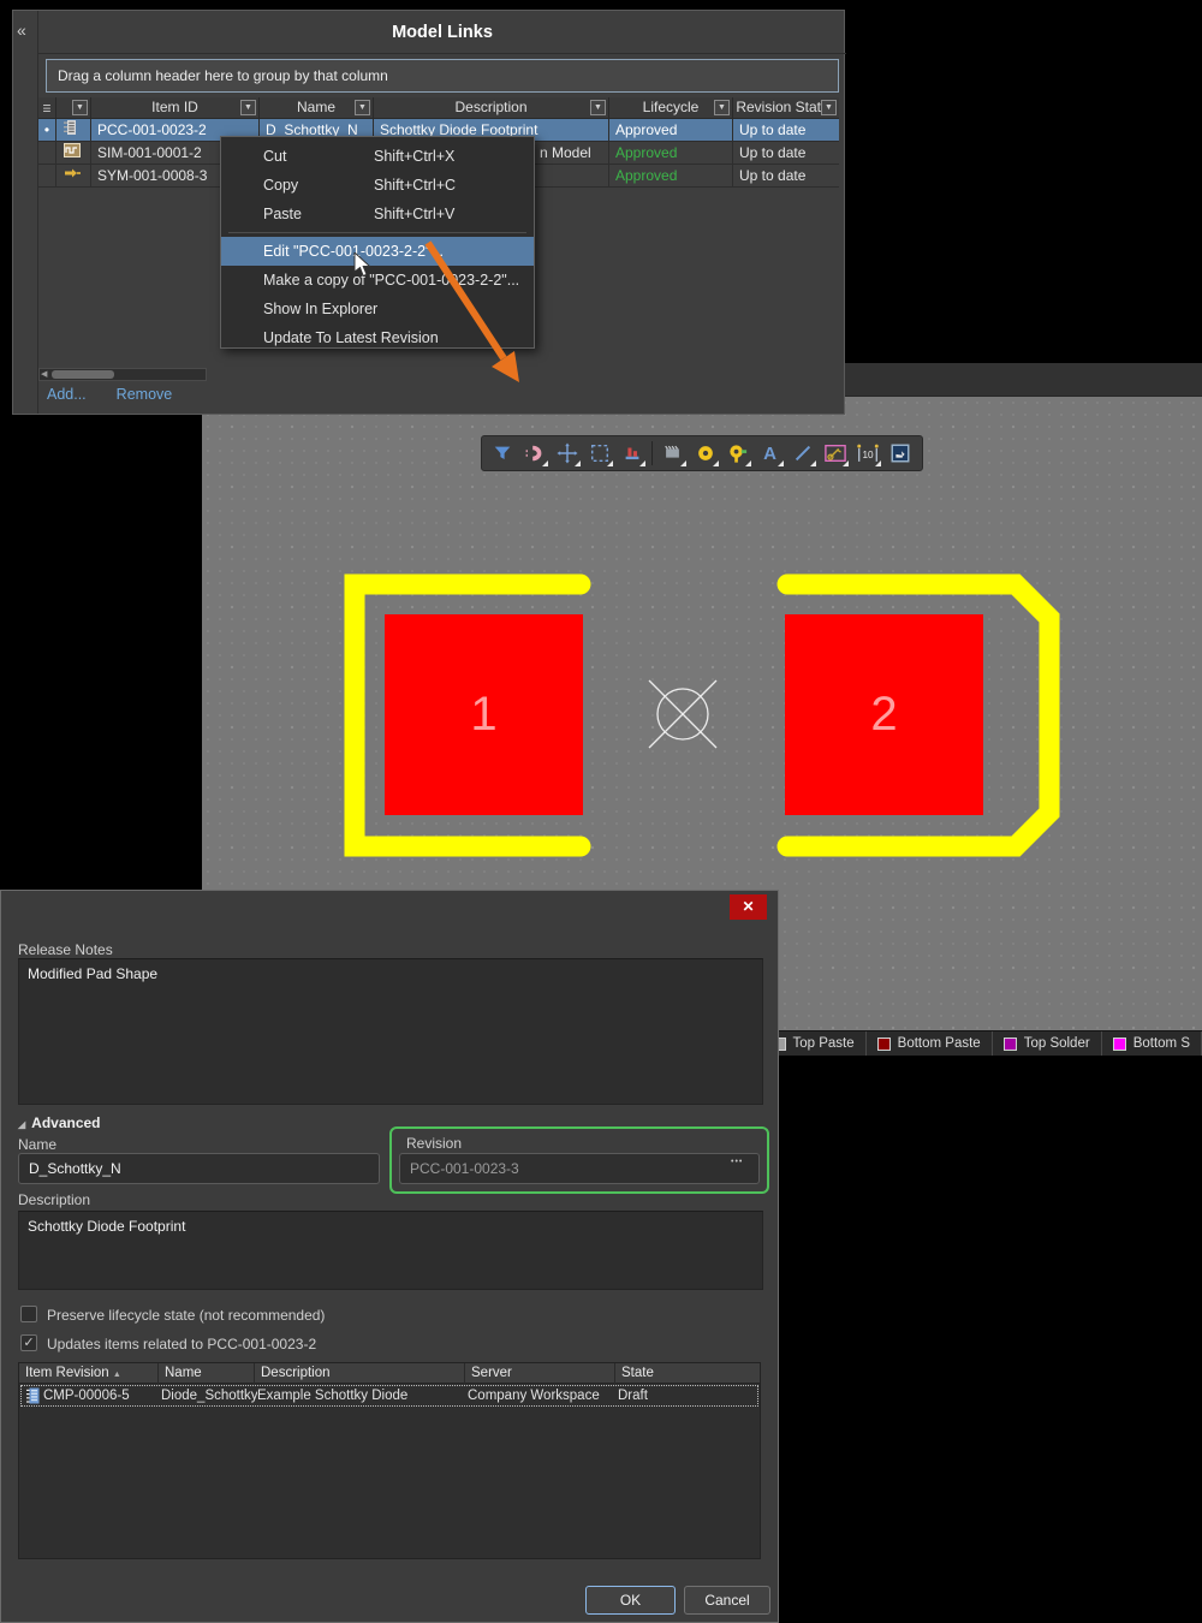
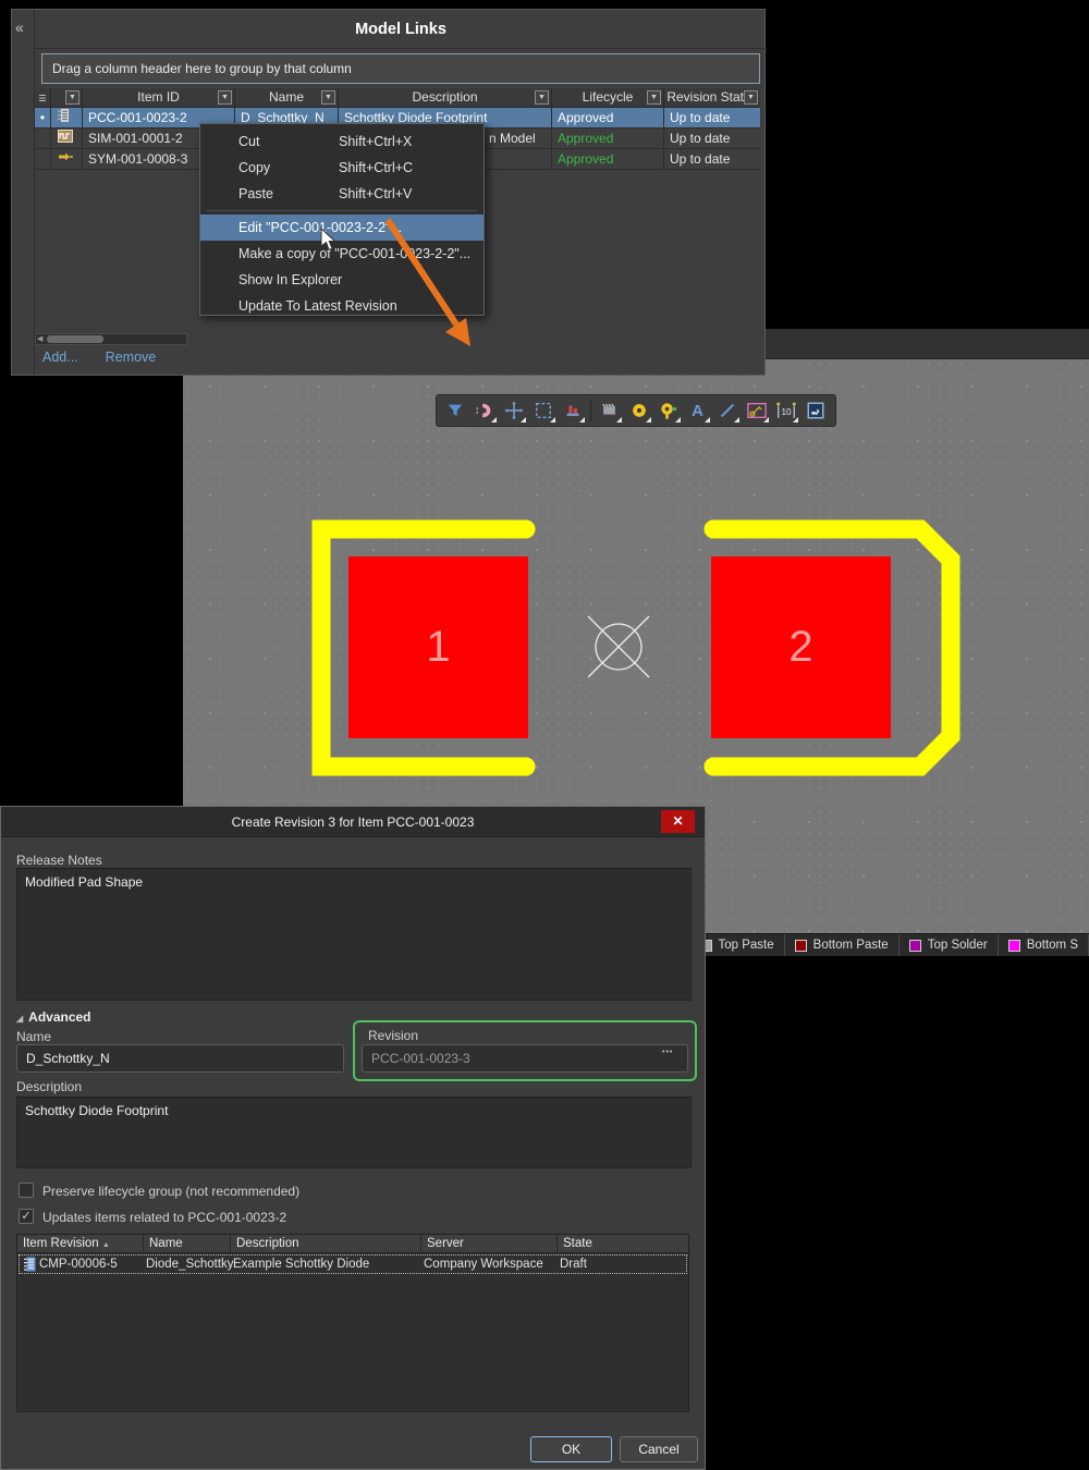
  1
  2
  A
  10
  Top Paste
  Bottom Paste
  Top Solder
  Bottom S
  «
  Model Links
  Drag a column header here to group by that column
  ☰
  Item ID
  Name
  Description
  Lifecycle
  Revision Stat
  •
  PCC-001-0023-2
  D_Schottky_N
  Schottky Diode Footprint
  Approved
  Up to date
  SIM-001-0001-2
  n Model
  Approved
  Up to date
  SYM-001-0008-3
  Approved
  Up to date
  Add...
  Remove
  Cut
  Shift+Ctrl+X
  Copy
  Shift+Ctrl+C
  Paste
  Shift+Ctrl+V
  Edit "PCC-001-0023-2-2".
  Make a copy of "PCC-001-023-2-2"...
  Show In Explorer
  Update To Latest Revision
+ Create Revision 3 for Item PCC-001-0023
  ✕
  Release Notes
  Modified Pad Shape
  ◢ Advanced
  Name
  D_Schottky_N
  Revision
  PCC-001-0023-3
  Description
  Schottky Diode Footprint
- Preserve lifecycle state (not recommended)
+ Preserve lifecycle group (not recommended)
  ✓
  Updates items related to PCC-001-0023-2
  Item Revision
  Name
  Description
  Server
  State
  CMP-00006-5
  Diode_Schottky
  Example Schottky Diode
  Company Workspace
  Draft
  OK
  Cancel
